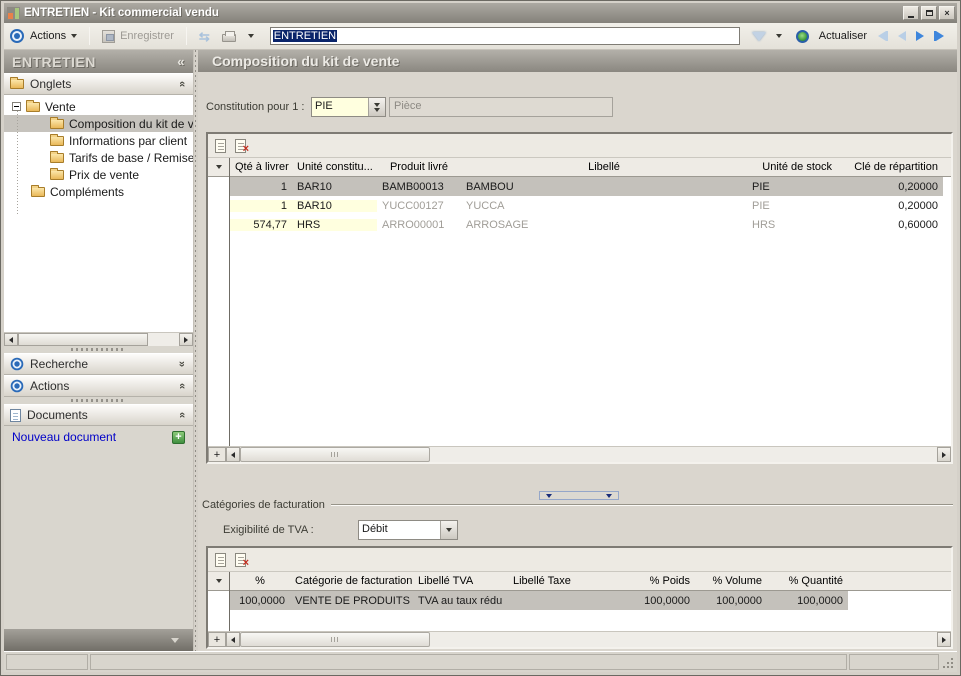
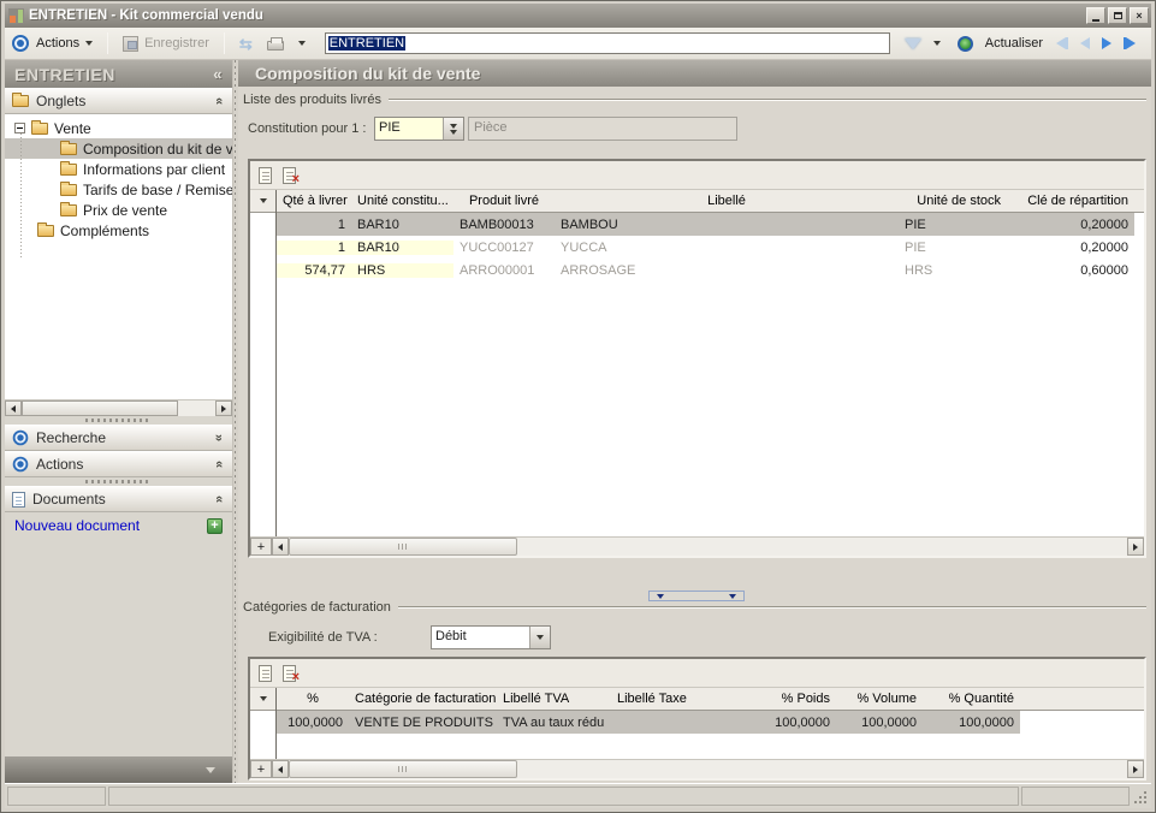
  ENTRETIEN - Kit commercial vendu
  ×
  Actions
  Enregistrer
  ⇆
  ENTRETIEN
  Actualiser
  ENTRETIEN
  «
  Onglets
  Vente
  Composition du kit de v
  Informations par client
  Tarifs de base / Remise
  Prix de vente
  Compléments
  Recherche
  Actions
  Documents
  Nouveau document
  +
  Composition du kit de vente
+ Liste des produits livrés
  Constitution pour 1 :
  PIE
  Pièce
  Qté à livrer
  Unité constitu...
  Produit livré
  Libellé
  Unité de stock
  Clé de répartition
  1
  BAR10
  BAMB00013
  BAMBOU
  PIE
  0,20000
  1
  BAR10
  YUCC00127
  YUCCA
  PIE
  0,20000
  574,77
  HRS
  ARRO00001
  ARROSAGE
  HRS
  0,60000
  +
  Catégories de facturation
  Exigibilité de TVA :
  Débit
  %
  Catégorie de facturation
  Libellé TVA
  Libellé Taxe
  % Poids
  % Volume
  % Quantité
  100,0000
  VENTE DE PRODUITS
  TVA au taux rédu
  100,0000
  100,0000
  100,0000
  +
